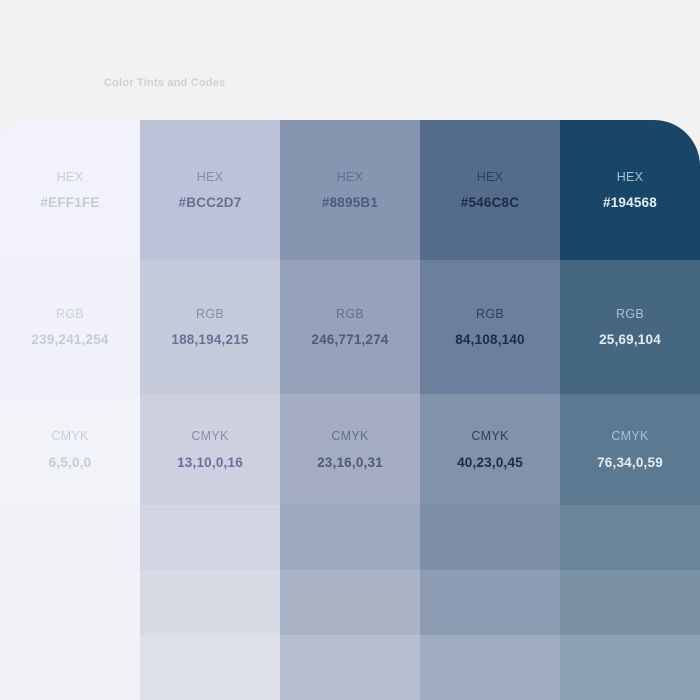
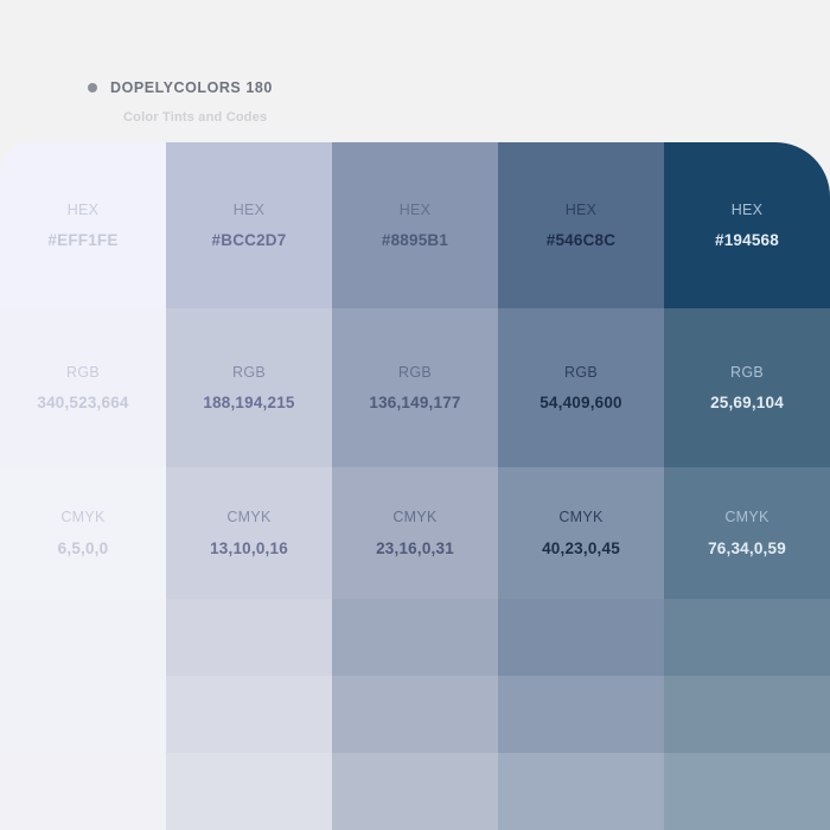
+ DOPELYCOLORS 180
  Color Tints and Codes
  HEX
  #EFF1FE
  RGB
- 239,241,254
+ 340,523,664
  CMYK
  6,5,0,0
  HEX
  #BCC2D7
  RGB
  188,194,215
  CMYK
  13,10,0,16
  HEX
  #8895B1
  RGB
- 246,771,274
+ 136,149,177
  CMYK
  23,16,0,31
  HEX
  #546C8C
  RGB
- 84,108,140
+ 54,409,600
  CMYK
  40,23,0,45
  HEX
  #194568
  RGB
  25,69,104
  CMYK
  76,34,0,59
